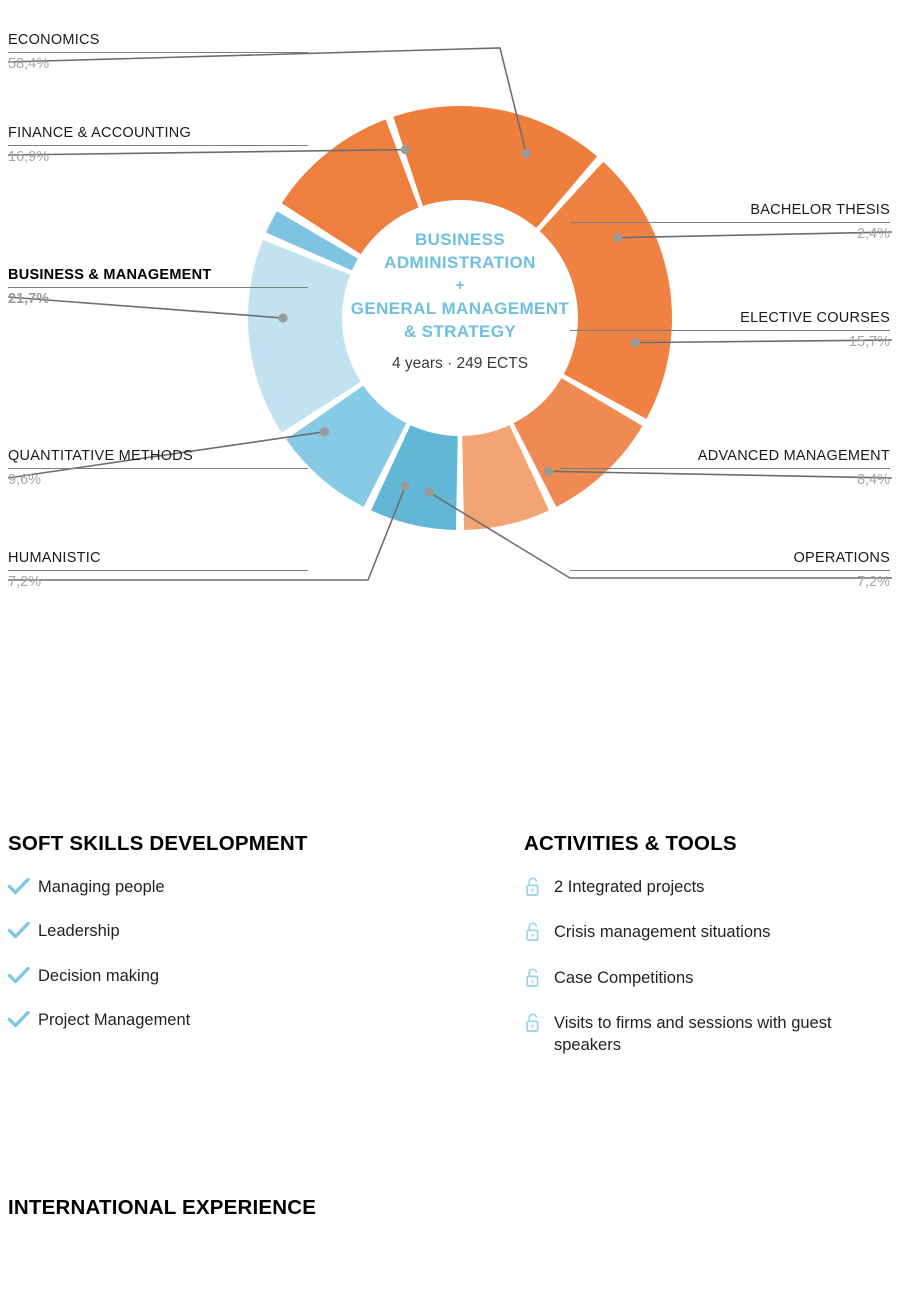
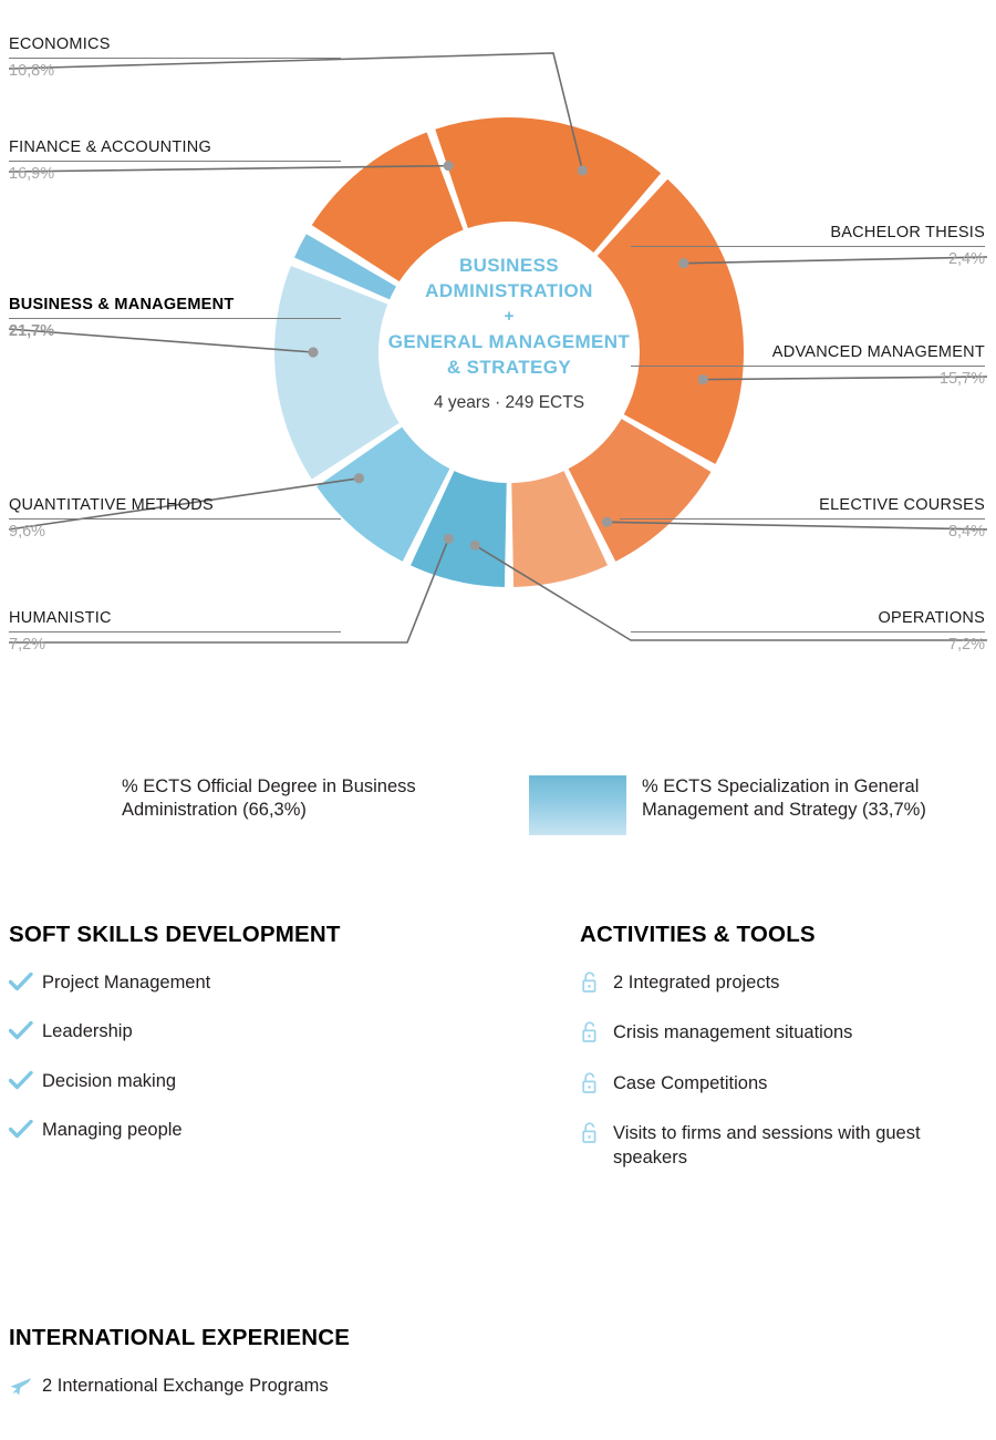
  BUSINESS
  ADMINISTRATION
  +
  GENERAL MANAGEMENT
  & STRATEGY
  4 years · 249 ECTS
  ECONOMICS
- 58,4%
+ 10,8%
  FINANCE & ACCOUNTING
  16,9%
  BUSINESS & MANAGEMENT
  21,7%
  QUANTITATIVE METHODS
  9,6%
  HUMANISTIC
  7,2%
  BACHELOR THESIS
  2,4%
- ELECTIVE COURSES
+ ADVANCED MANAGEMENT
  15,7%
- ADVANCED MANAGEMENT
+ ELECTIVE COURSES
  8,4%
  OPERATIONS
  7,2%
+ % ECTS Official Degree in Business Administration (66,3%)
+ % ECTS Specialization in General Management and Strategy (33,7%)
  SOFT SKILLS DEVELOPMENT
- Managing people
+ Project Management
  Leadership
  Decision making
- Project Management
+ Managing people
  ACTIVITIES & TOOLS
  2 Integrated projects
  Crisis management situations
  Case Competitions
  Visits to firms and sessions with guest speakers
  INTERNATIONAL EXPERIENCE
+ 2 International Exchange Programs
